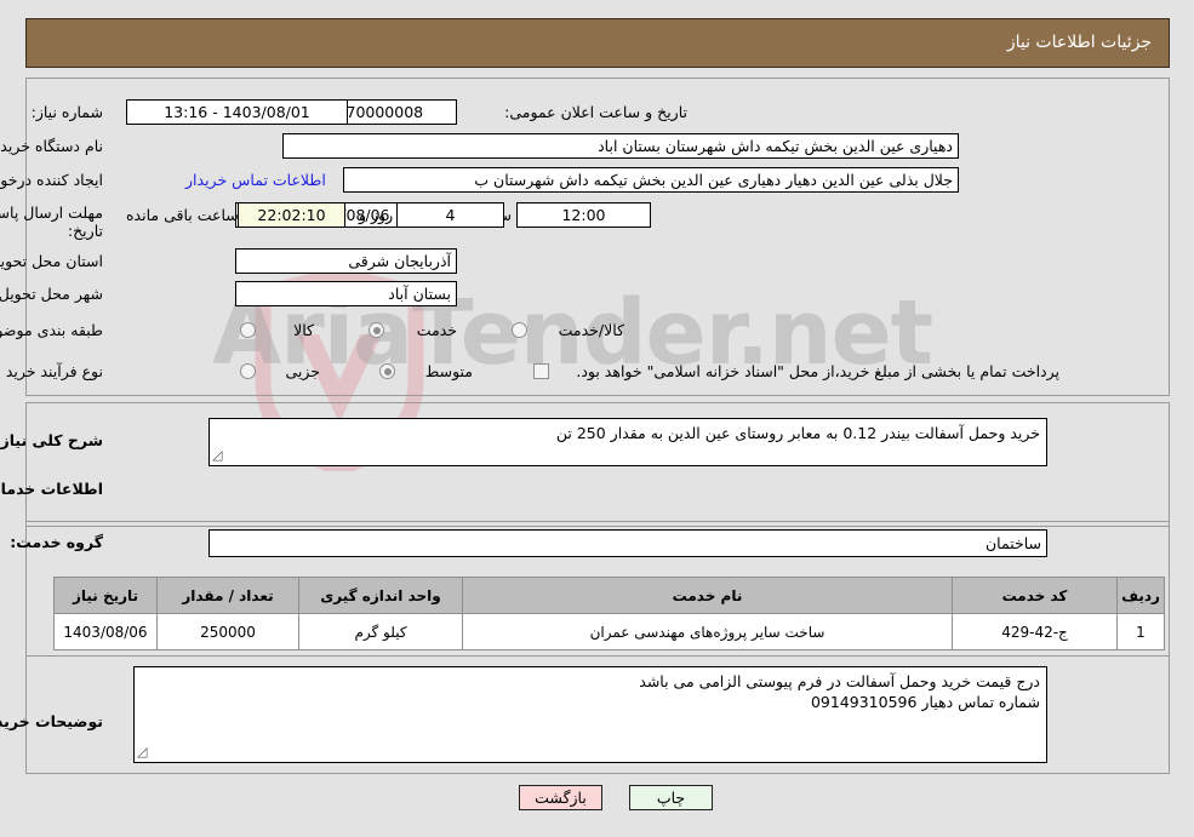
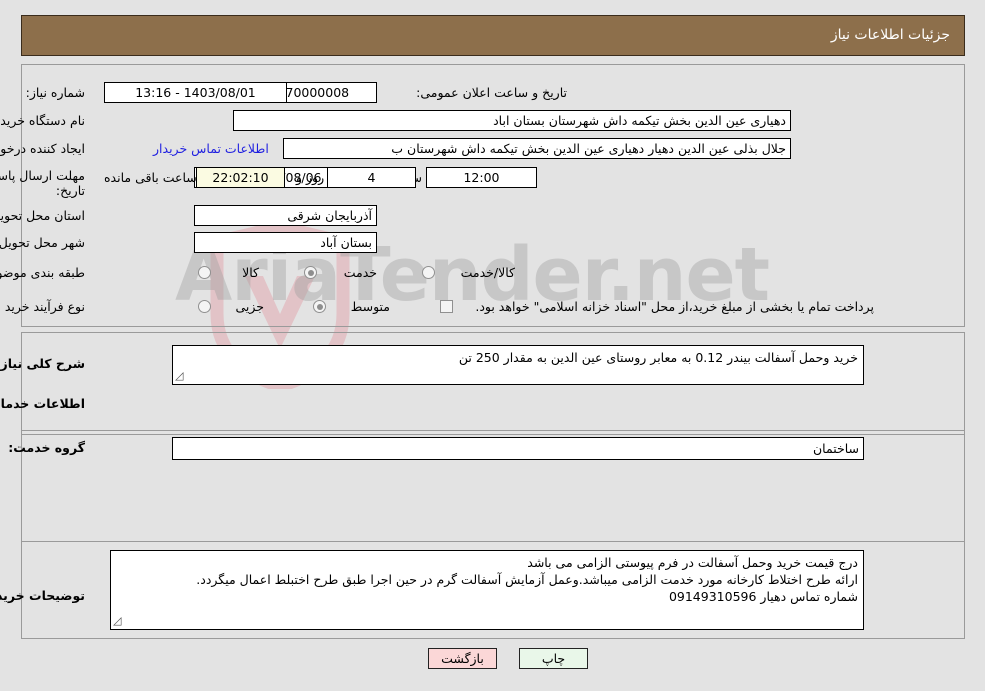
  riTender.net
  جزئیات اطلاعات نیاز
  شماره نیاز:
  تاریخ و ساعت اعلان عمومی:
  1403/08/01 - 13:16
  نام دستگاه خرید
  دهیاری عین الدین بخش تیکمه داش شهرستان بستان اباد
  ایجاد کننده درخو
  جلال بذلی عین الدین دهیار دهیاری عین الدین بخش تیکمه داش شهرستان ب
  اطلاعات تماس خریدار
  مهلت ارسال پاس تاریخ:
  12:00
  4
  روز و
  22:02:10
  ساعت باقی مانده
  استان محل تحوی
  آذربایجان شرقی
  شهر محل تحویل
  بستان آباد
  طبقه بندی موض
  کالا
  خدمت
  کالا/خدمت
  نوع فرآیند خرید
  جزیی
  متوسط
  پرداخت تمام یا بخشی از مبلغ خرید،از محل "اسناد خزانه اسلامی" خواهد بود.
  شرح کلی نیاز
  خرید وحمل آسفالت بیندر 0.12 به معابر روستای عین الدین به مقدار 250 تن
  گروه خدمت:
  ساختمان
- ردیف	کد خدمت	نام خدمت	واحد اندازه گیری	تعداد / مقدار	تاریخ نیاز
- 1	ج-42-429	ساخت سایر پروژه‌های مهندسی عمران	کیلو گرم	250000	1403/08/06
  توضیحات خری
  درج قیمت خرید وحمل آسفالت در فرم پیوستی الزامی می باشد
+ ارائه طرح اختلاط کارخانه مورد خدمت الزامی میباشد.وعمل آزمایش آسفالت گرم در حین اجرا طبق طرح اختبلط اعمال میگردد.
  شماره تماس دهیار 09149310596
  چاپ
  بازگشت
